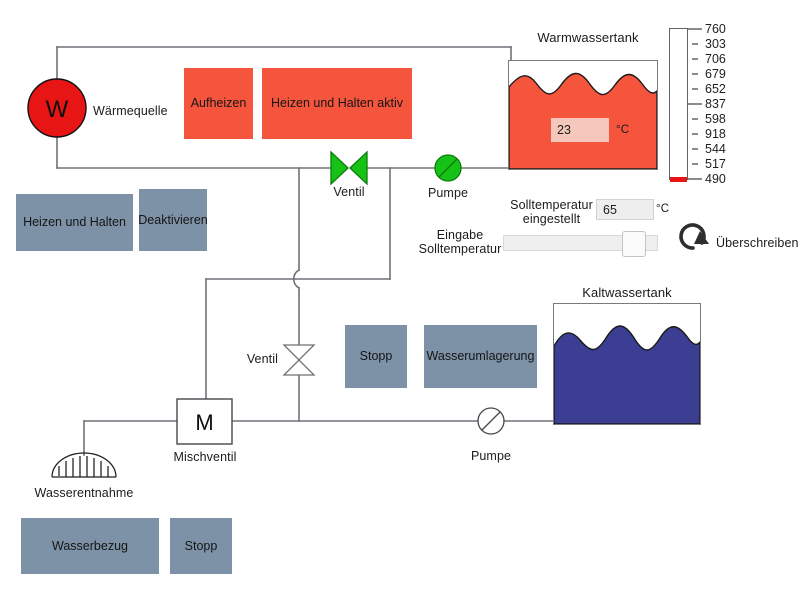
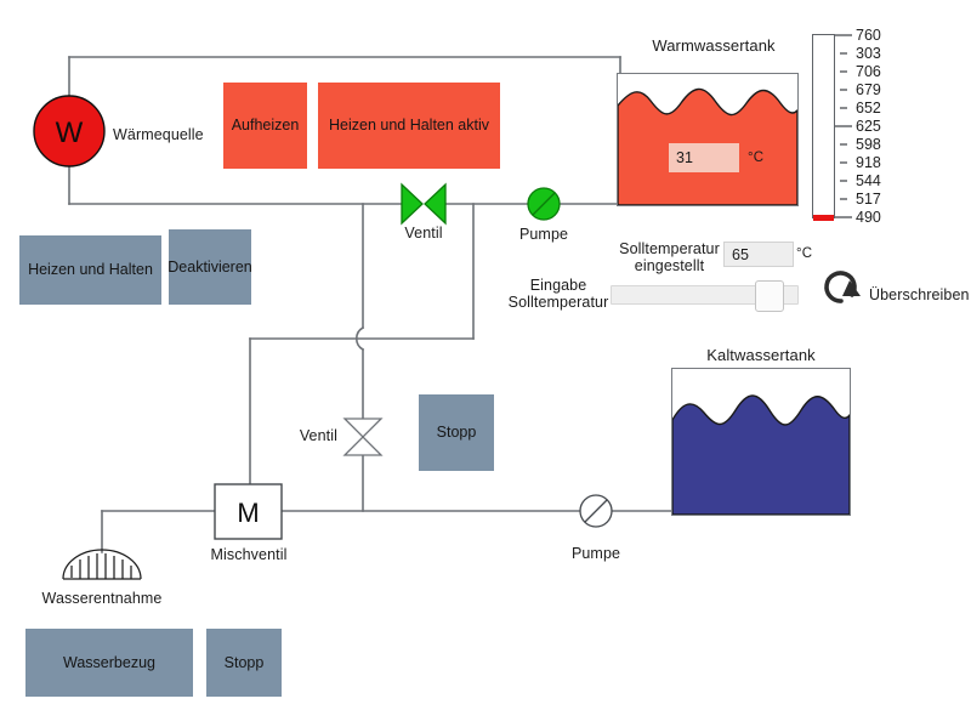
  W
  M
  Warmwassertank
- 23
+ 31
  °C
  Kaltwassertank
  760
  303
  706
  679
  652
- 837
+ 625
  598
  918
  544
  517
  490
  Aufheizen
  Heizen und Halten aktiv
  Heizen und Halten
  Deaktivieren
  Stopp
- Wasserumlagerung
  Wasserbezug
  Stopp
  Wärmequelle
  Ventil
  Pumpe
  Ventil
  Pumpe
  Mischventil
  Wasserentnahme
  Solltemperatur
  eingestellt
  65
  °C
  Eingabe
  Solltemperatur
  Überschreiben
